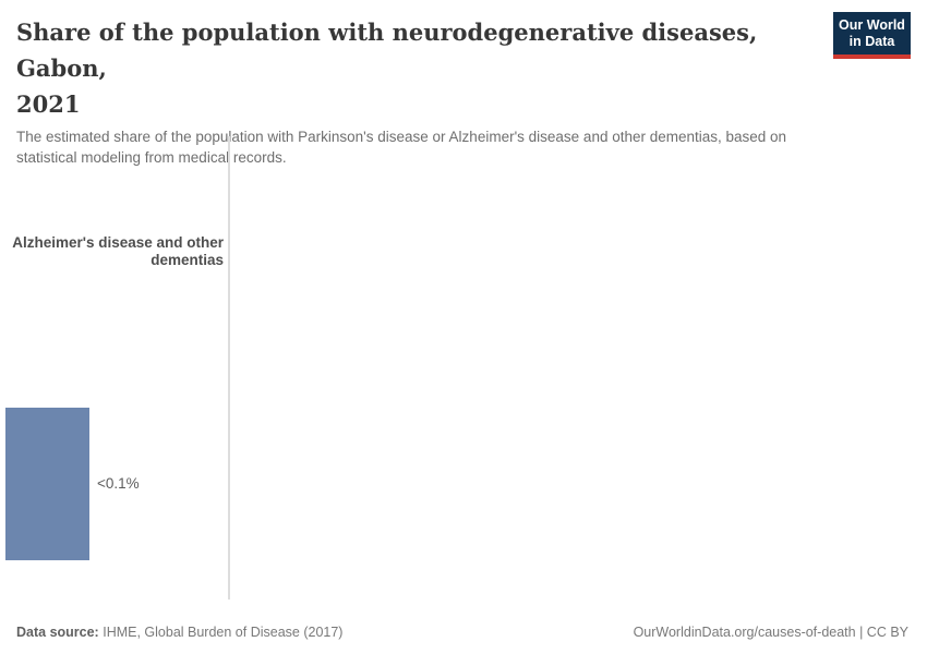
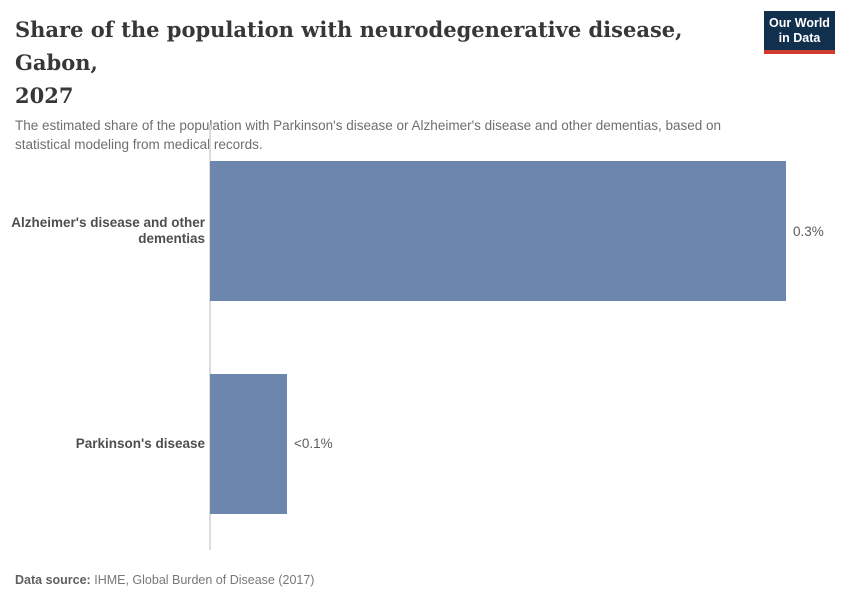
- Share of the population with neurodegenerative diseases, Gabon,
+ Share of the population with neurodegenerative disease, Gabon,
- 2021
+ 2027
  The estimated share of the popuation with Parkinson's disease or Alzheimer's disease and other dementias, based on
  statistical modeling from medica records.
  Our World
  in Data
  Alzheimer's disease and other
  dementias
+ 0.3%
+ Parkinson's disease
  <0.1%
  Data source: IHME, Global Burden of Disease (2017)
- OurWorldinData.org/causes-of-death | CC BY
